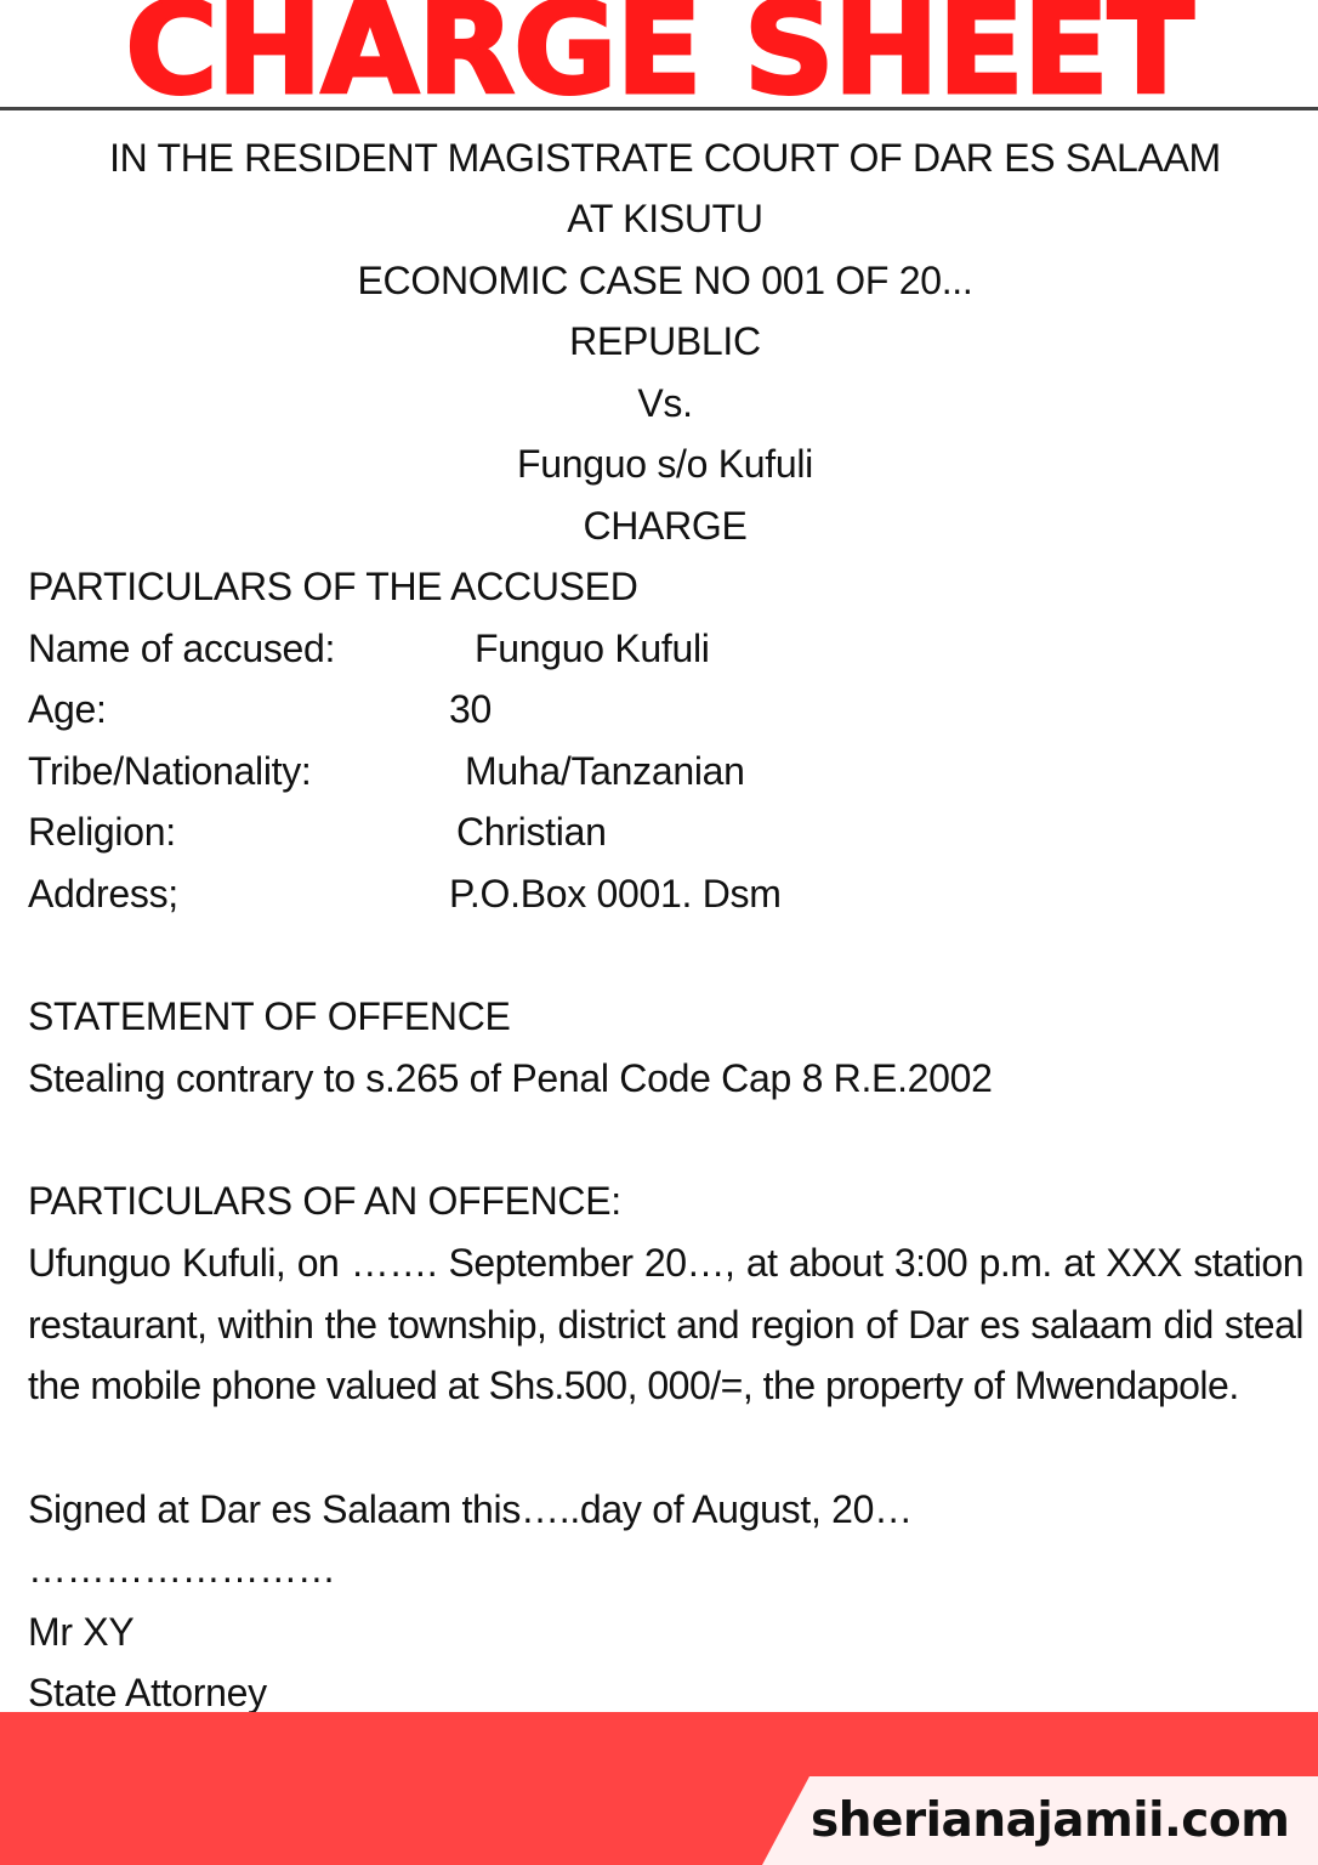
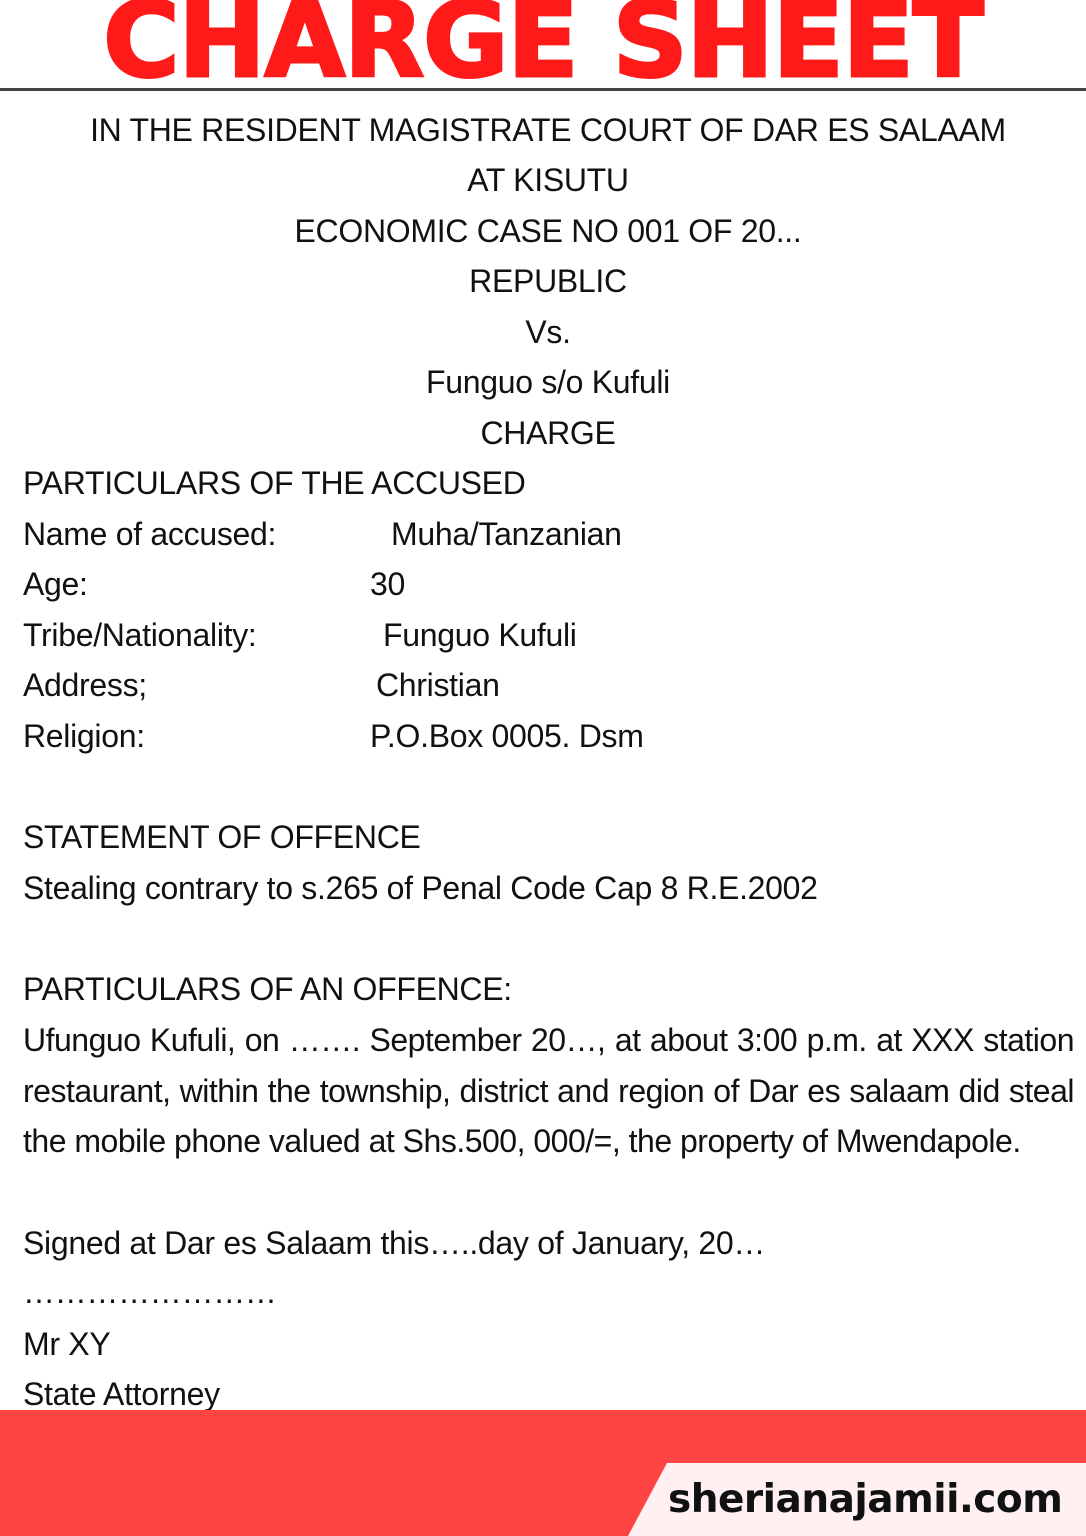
  CHARGE SHEET
  IN THE RESIDENT MAGISTRATE COURT OF DAR ES SALAAM
  AT KISUTU
  ECONOMIC CASE NO 001 OF 20...
  REPUBLIC
  Vs.
  Funguo s/o Kufuli
  CHARGE
  PARTICULARS OF THE ACCUSED
  Name of accused:
- Funguo Kufuli
+ Muha/Tanzanian
  Age:
  30
  Tribe/Nationality:
- Muha/Tanzanian
+ Funguo Kufuli
- Religion:
+ Address;
  Christian
- Address;
+ Religion:
- P.O.Box 0001. Dsm
+ P.O.Box 0005. Dsm
  STATEMENT OF OFFENCE
  Stealing contrary to s.265 of Penal Code Cap 8 R.E.2002
  PARTICULARS OF AN OFFENCE:
  Ufunguo Kufuli, on ……. September 20…, at about 3:00 p.m. at XXX station restaurant, within the township, district and region of Dar es salaam did steal the mobile phone valued at Shs.500, 000/=, the property of Mwendapole.
- Signed at Dar es Salaam this…..day of August, 20…
+ Signed at Dar es Salaam this…..day of January, 20…
  ……………………
  Mr XY
  State Attorney
  sherianajamii.com
